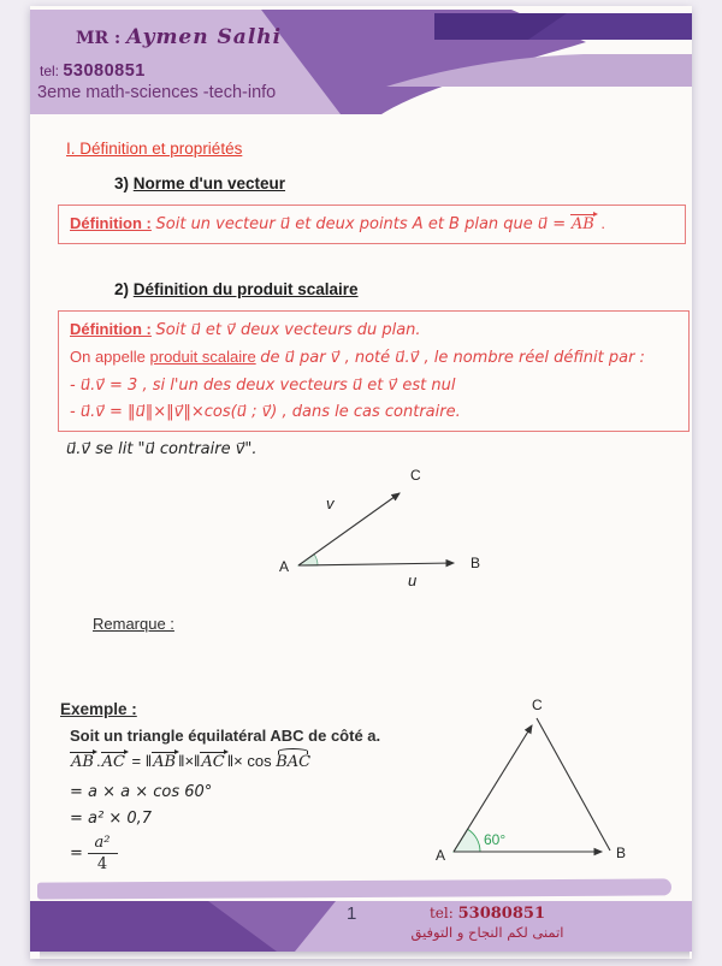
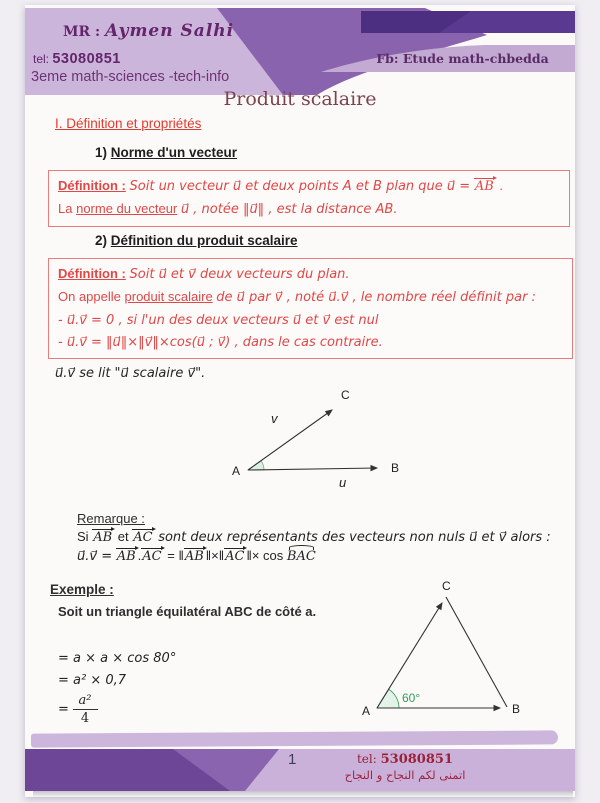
  MR : Aymen Salhi
  tel: 53080851
  3eme math-sciences -tech-info
+ Fb: Etude math-chbedda
+ Produit scalaire
  I. Définition et propriétés
- 3) Norme d'un vecteur
+ 1) Norme d'un vecteur
  Définition : Soit un vecteur u⃗ et deux points A et B plan que u⃗ = AB .
+ La norme du vecteur u⃗ , notée ‖u⃗‖ , est la distance AB.
  2) Définition du produit scalaire
  Définition : Soit u⃗ et v⃗ deux vecteurs du plan.
  On appelle produit scalaire de u⃗ par v⃗ , noté u⃗.v⃗ , le nombre réel définit par :
- - u⃗.v⃗ = 3 , si l'un des deux vecteurs u⃗ et v⃗ est nul
+ - u⃗.v⃗ = 0 , si l'un des deux vecteurs u⃗ et v⃗ est nul
  - u⃗.v⃗ = ‖u⃗‖×‖v⃗‖×cos(u⃗ ; v⃗) , dans le cas contraire.
- u⃗.v⃗ se lit "u⃗ contraire v⃗".
+ u⃗.v⃗ se lit "u⃗ scalaire v⃗".
  A
  B
  C
  u⃗
  v⃗
  Remarque :
+ Si AB et AC sont deux représentants des vecteurs non nuls u⃗ et v⃗ alors :
+ u⃗.v⃗ = AB .AC = ‖AB ‖×‖AC ‖× cos BAC
  Exemple :
  Soit un triangle équilatéral ABC de côté a.
- AB .AC = ‖AB ‖×‖AC ‖× cos BAC
- = a × a × cos 60°
+ = a × a × cos 80°
  = a² × 0,7
  =
  a²
  4
  A
  B
  C
  60°
  1
  tel: 53080851
- اتمنى لكم النجاح و التوفيق
+ اتمنى لكم النجاح و النجاح
